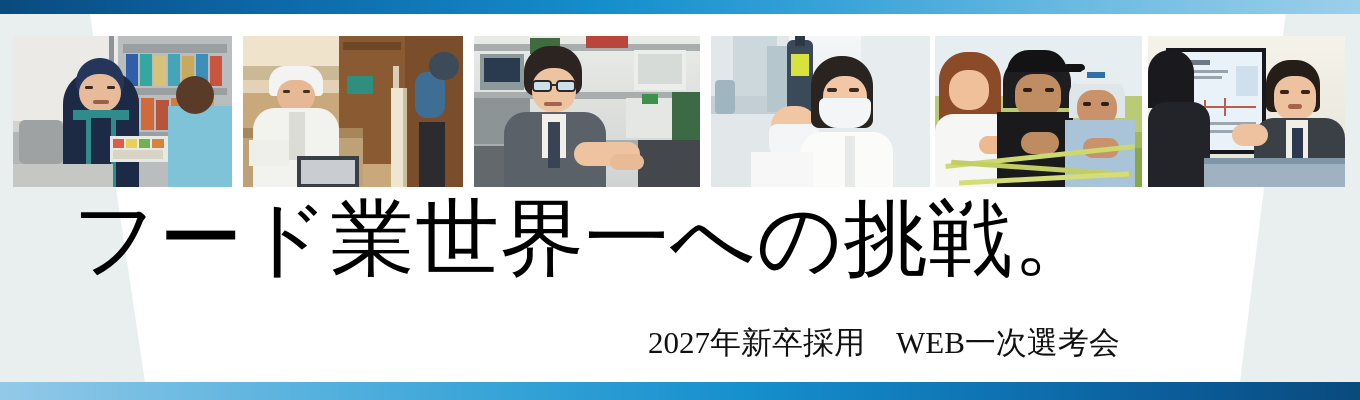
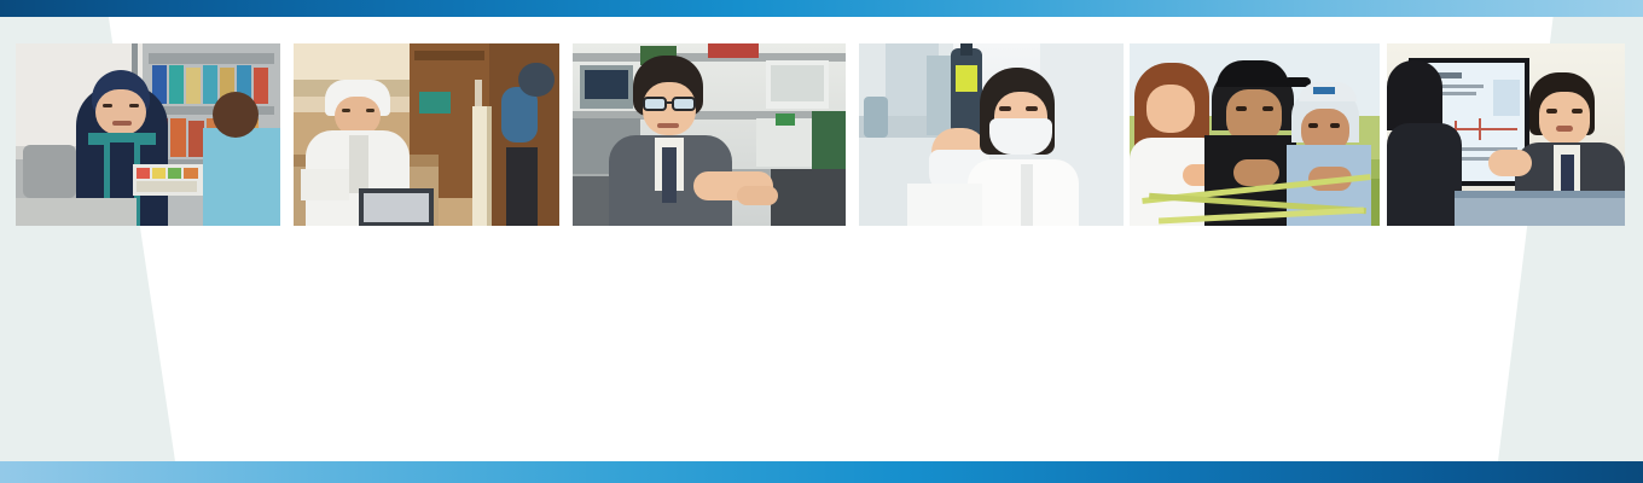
- フード業世界一への挑戦。
- 2027年新卒採用 WEB一次選考会
